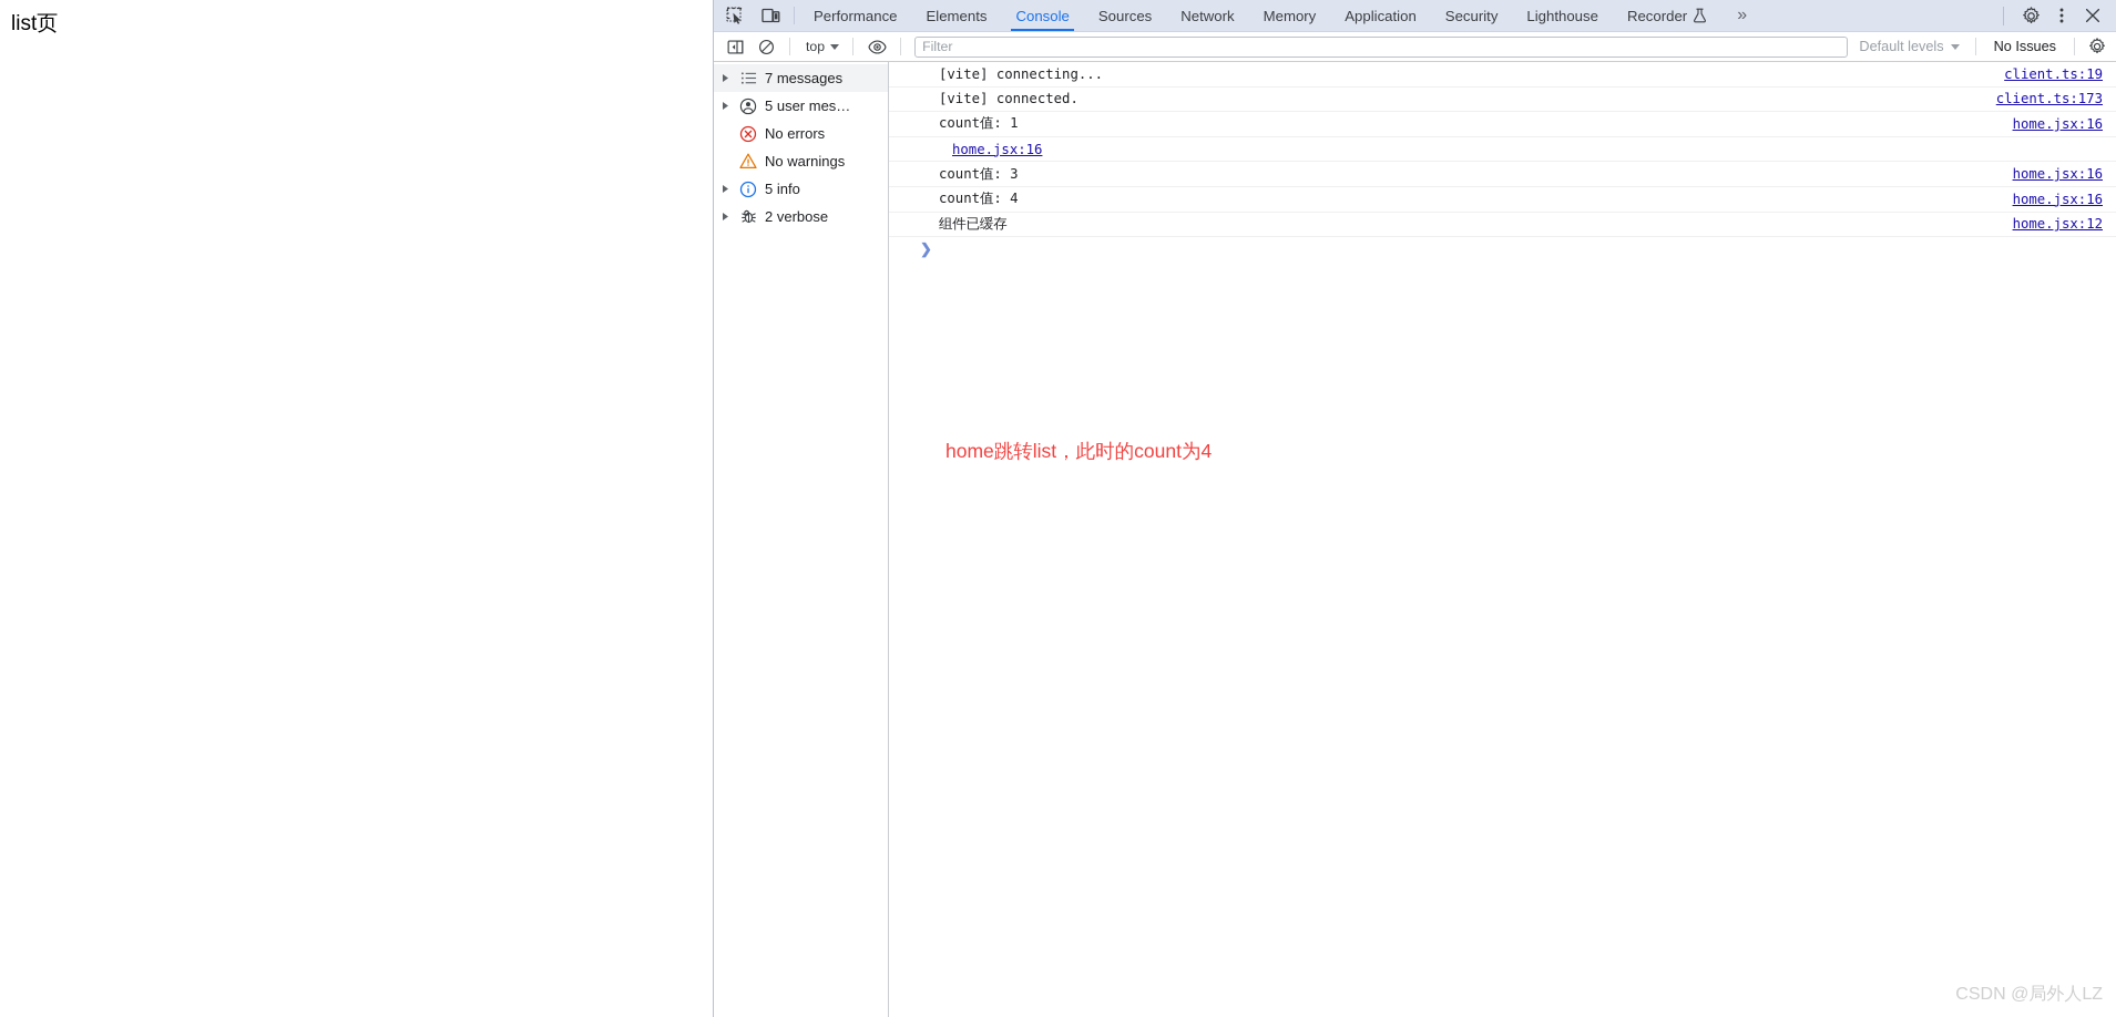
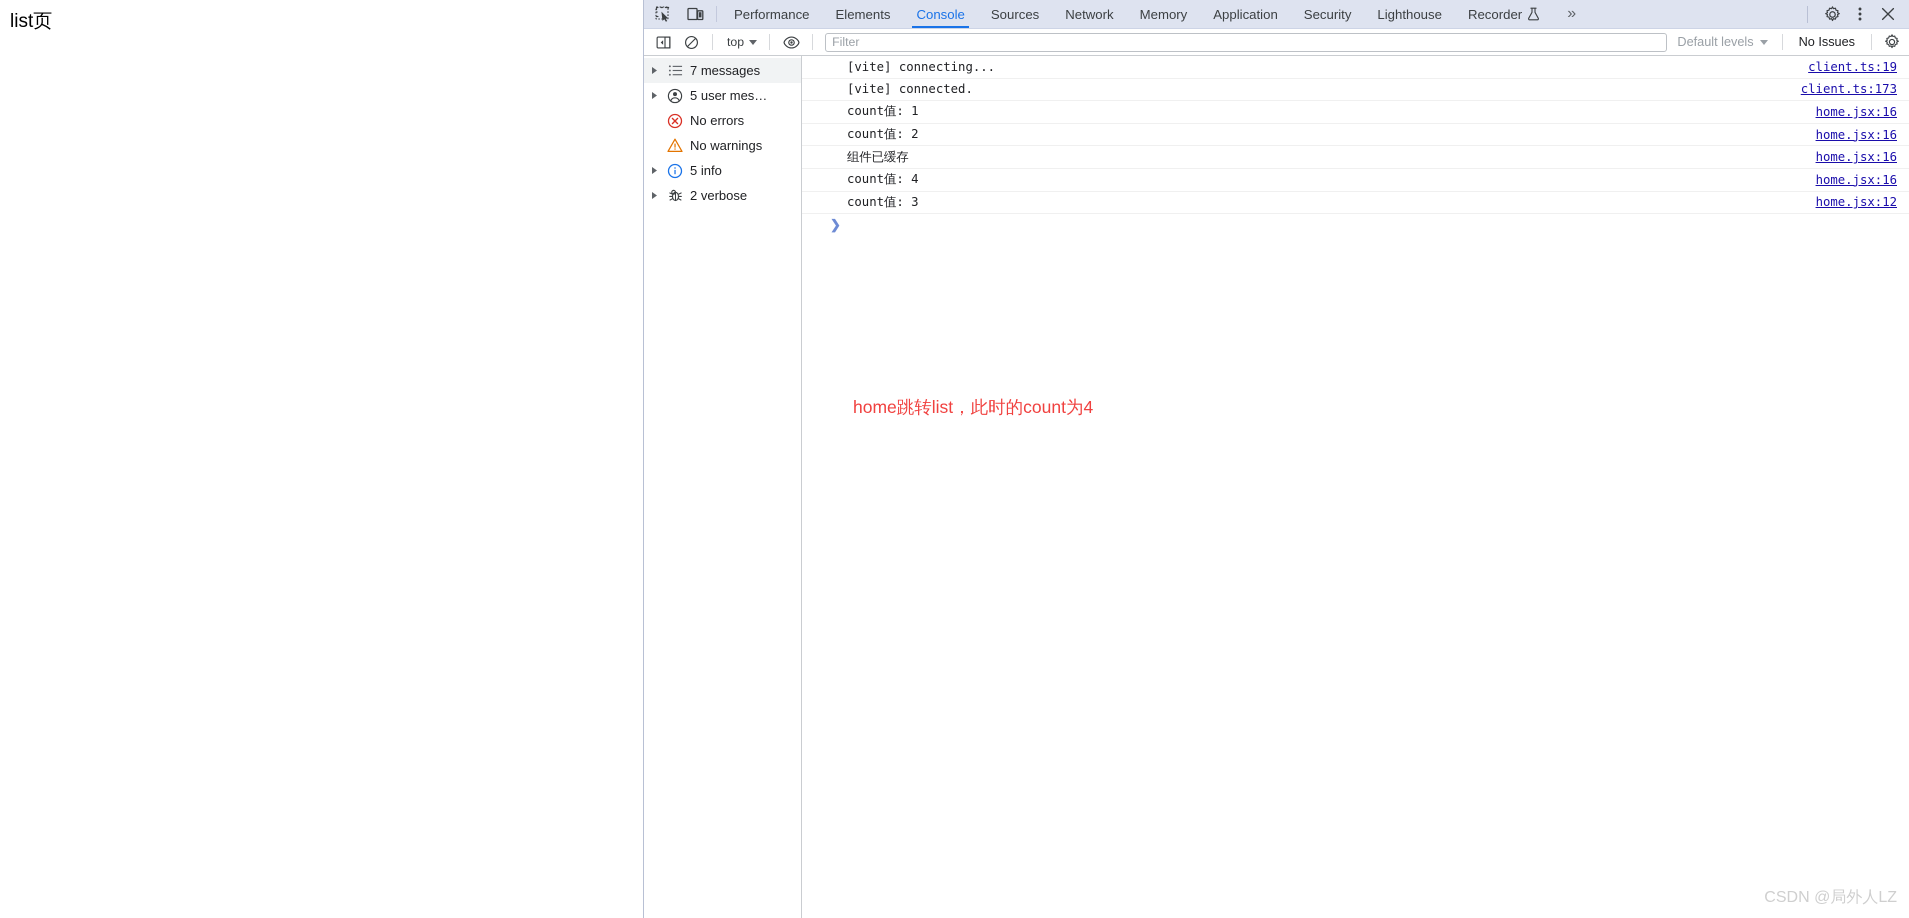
  list页
  Performance
  Elements
  Console
  Sources
  Network
  Memory
  Application
  Security
  Lighthouse
  Recorder
  »
  top
  Filter
  Default levels
  No Issues
  7 messages
  5 user mes…
  No errors
  No warnings
  5 info
  2 verbose
  [vite] connecting...
  client.ts:19
  [vite] connected.
  client.ts:173
  count值: 1
  home.jsx:16
+ count值: 2
  home.jsx:16
- count值: 3
+ 组件已缓存
  home.jsx:16
  count值: 4
  home.jsx:16
- 组件已缓存
+ count值: 3
  home.jsx:12
  ❯
  home跳转list，此时的count为4
  CSDN @局外人LZ
